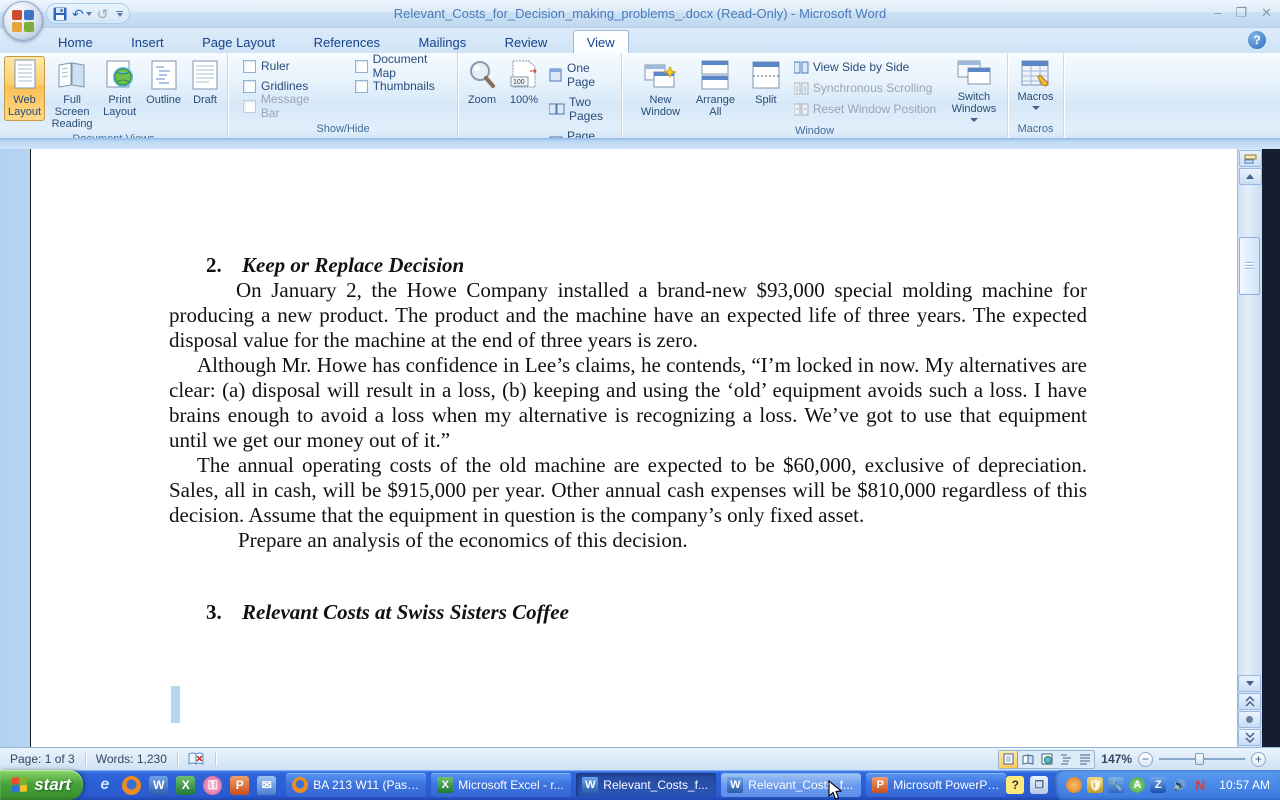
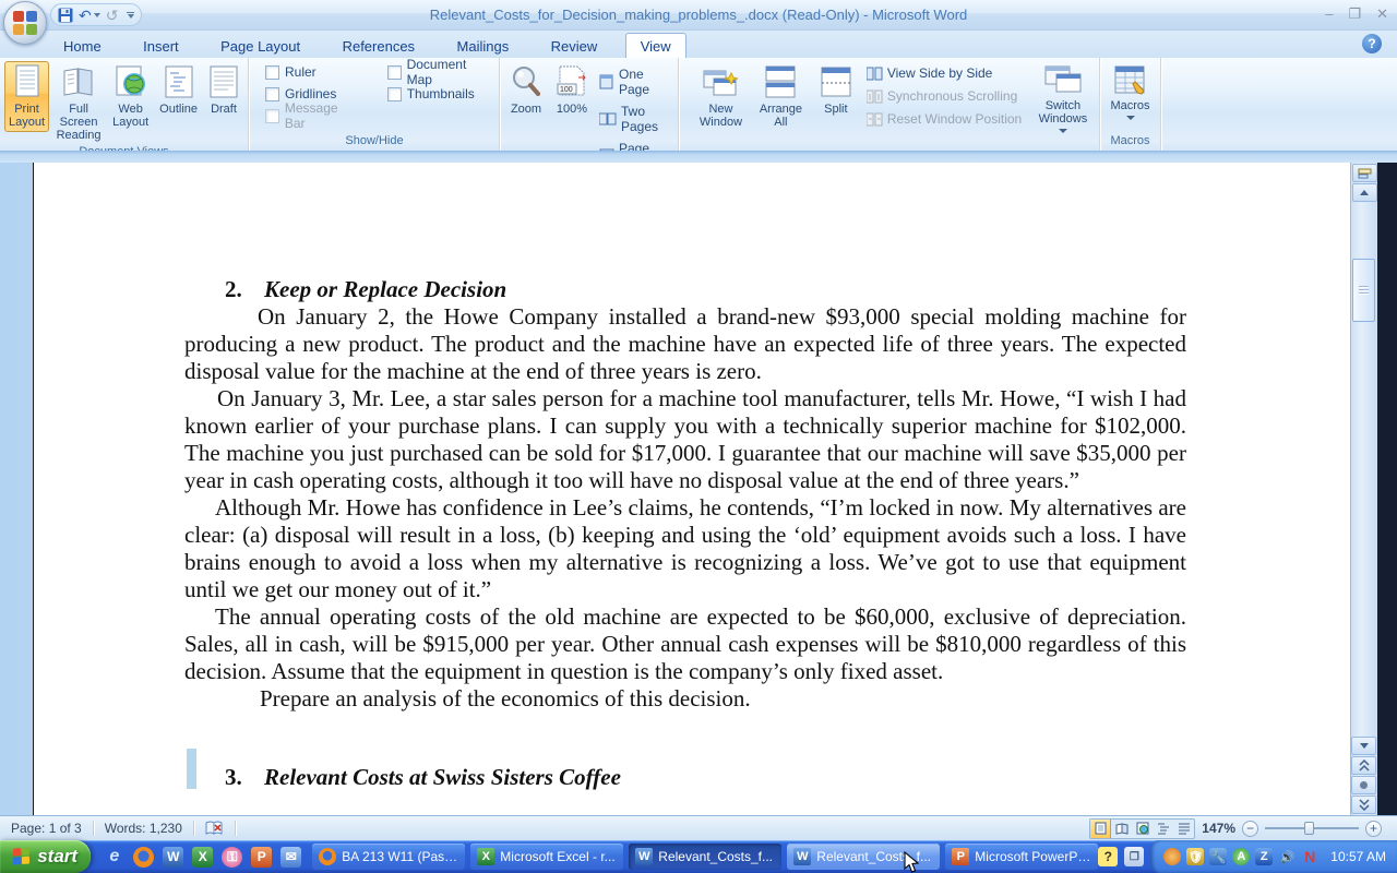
  Relevant_Costs_for_Decision_making_problems_.docx (Read-Only) - Microsoft Word
  –
  ❐
  ✕
  ↶
  ↺
  Home Insert Page Layout References Mailings Review View
  ?
- Web Layout
+ Print Layout
  Full Screen Reading
- Print Layout
+ Web Layout
  Outline
  Draft
  Ruler
  Gridlines
  Message Bar
  Document Map
  Thumbnails
  Show/Hide
  Zoom
  100%
  One Page
  Two Pages
  New Window
  Arrange All
  Split
  View Side by Side
  Synchronous Scrolling
  Reset Window Position
  Switch Windows
- Window
  Macros
  Macros
  2.
  Keep or Replace Decision
  On January 2, the Howe Company installed a brand-new $93,000 special molding machine for producing a new product. The product and the machine have an expected life of three years. The expected disposal value for the machine at the end of three years is zero.
+ On January 3, Mr. Lee, a star sales person for a machine tool manufacturer, tells Mr. Howe, “I wish I had known earlier of your purchase plans. I can supply you with a technically superior machine for $102,000. The machine you just purchased can be sold for $17,000. I guarantee that our machine will save $35,000 per year in cash operating costs, although it too will have no disposal value at the end of three years.”
  Although Mr. Howe has confidence in Lee’s claims, he contends, “I’m locked in now. My alternatives are clear: (a) disposal will result in a loss, (b) keeping and using the ‘old’ equipment avoids such a loss. I have brains enough to avoid a loss when my alternative is recognizing a loss. We’ve got to use that equipment until we get our money out of it.”
  The annual operating costs of the old machine are expected to be $60,000, exclusive of depreciation. Sales, all in cash, will be $915,000 per year. Other annual cash expenses will be $810,000 regardless of this decision. Assume that the equipment in question is the company’s only fixed asset.
  Prepare an analysis of the economics of this decision.
  3.
  Relevant Costs at Swiss Sisters Coffee
  Page: 1 of 3
  Words: 1,230
  147%
  −
  +
  start
  e
  W
  X
  ⚿
  P
  ✉
  BA 213 W11 (Pasc..
  X
  Microsoft Excel - r...
  W
  Relevant_Costs_f...
  W
  Relevant_Cost_f...
  P
  Microsoft PowerPo..
  ?
  ❐
  🛡
  🔧
  A
  Z
  🔊
  N
  10:57 AM
